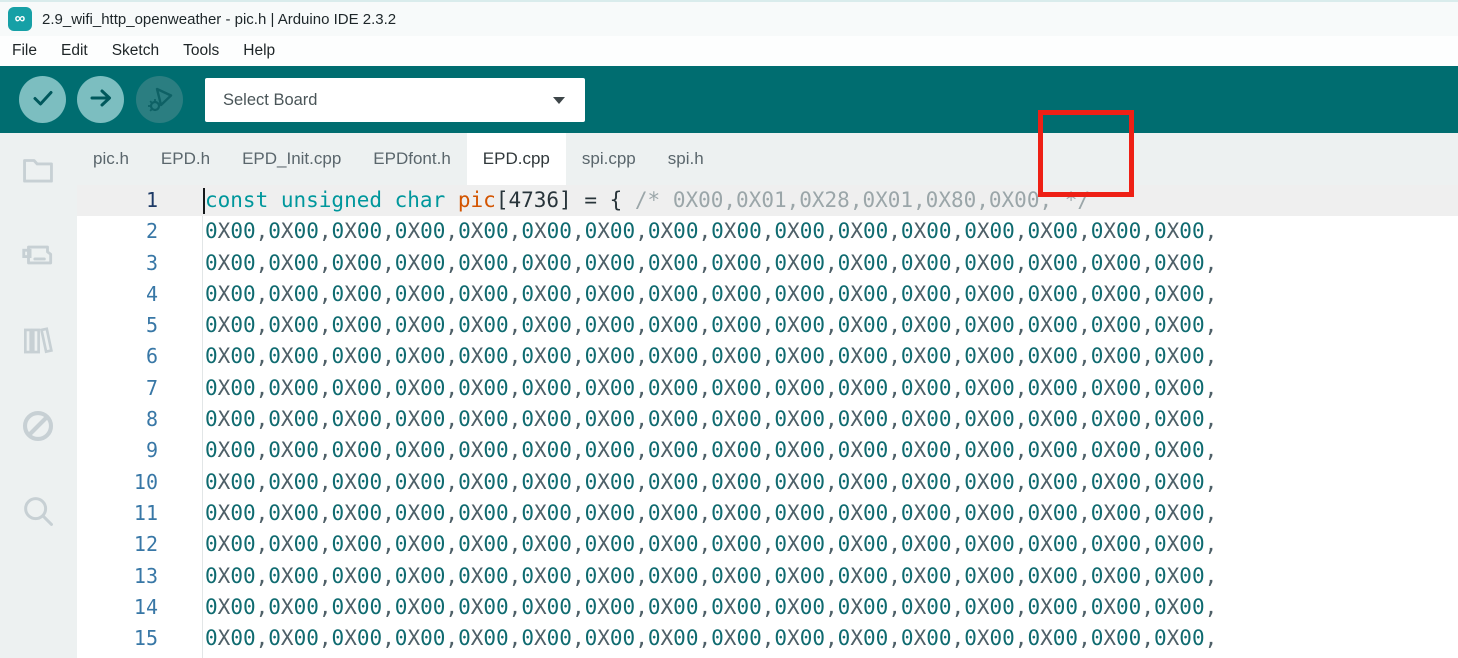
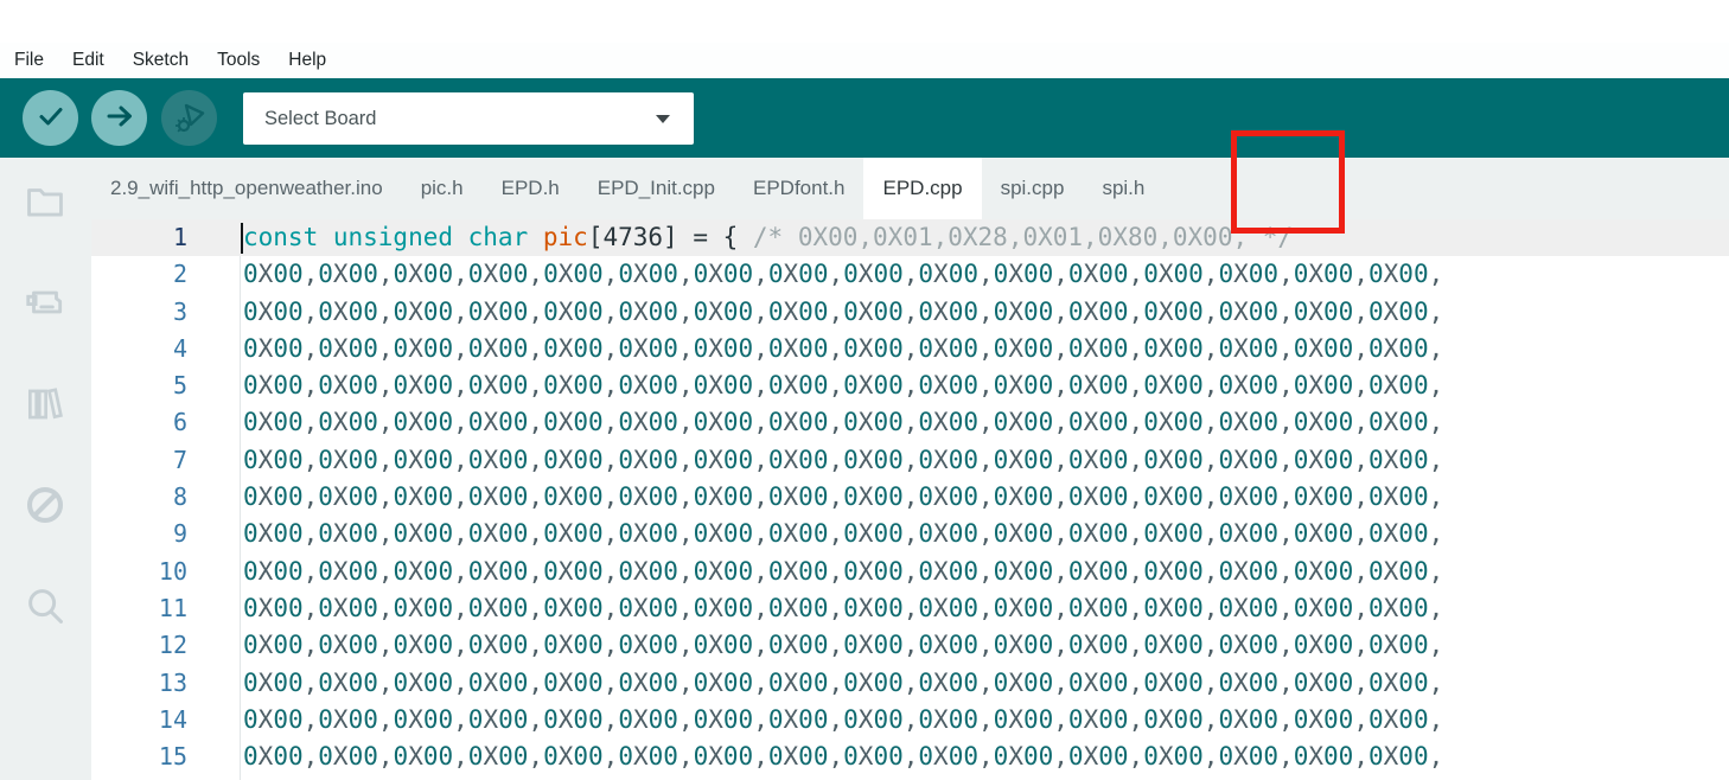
- ∞
- 2.9_wifi_http_openweather - pic.h | Arduino IDE 2.3.2
  File
  Edit
  Sketch
  Tools
  Help
  Select Board
+ 2.9_wifi_http_openweather.ino
  pic.h
  EPD.h
  EPD_Init.cpp
  EPDfont.h
  EPD.cpp
  spi.cpp
  spi.h
  1
  2
  3
  4
  5
  6
  7
  8
  9
  10
  11
  12
  13
  14
  15
  const unsigned char pic[4736] = { /* 0X00,0X01,0X28,0X01,0X80,0X00, */
  0X00,0X00,0X00,0X00,0X00,0X00,0X00,0X00,0X00,0X00,0X00,0X00,0X00,0X00,0X00,0X00,
  0X00,0X00,0X00,0X00,0X00,0X00,0X00,0X00,0X00,0X00,0X00,0X00,0X00,0X00,0X00,0X00,
  0X00,0X00,0X00,0X00,0X00,0X00,0X00,0X00,0X00,0X00,0X00,0X00,0X00,0X00,0X00,0X00,
  0X00,0X00,0X00,0X00,0X00,0X00,0X00,0X00,0X00,0X00,0X00,0X00,0X00,0X00,0X00,0X00,
  0X00,0X00,0X00,0X00,0X00,0X00,0X00,0X00,0X00,0X00,0X00,0X00,0X00,0X00,0X00,0X00,
  0X00,0X00,0X00,0X00,0X00,0X00,0X00,0X00,0X00,0X00,0X00,0X00,0X00,0X00,0X00,0X00,
  0X00,0X00,0X00,0X00,0X00,0X00,0X00,0X00,0X00,0X00,0X00,0X00,0X00,0X00,0X00,0X00,
  0X00,0X00,0X00,0X00,0X00,0X00,0X00,0X00,0X00,0X00,0X00,0X00,0X00,0X00,0X00,0X00,
  0X00,0X00,0X00,0X00,0X00,0X00,0X00,0X00,0X00,0X00,0X00,0X00,0X00,0X00,0X00,0X00,
  0X00,0X00,0X00,0X00,0X00,0X00,0X00,0X00,0X00,0X00,0X00,0X00,0X00,0X00,0X00,0X00,
  0X00,0X00,0X00,0X00,0X00,0X00,0X00,0X00,0X00,0X00,0X00,0X00,0X00,0X00,0X00,0X00,
  0X00,0X00,0X00,0X00,0X00,0X00,0X00,0X00,0X00,0X00,0X00,0X00,0X00,0X00,0X00,0X00,
  0X00,0X00,0X00,0X00,0X00,0X00,0X00,0X00,0X00,0X00,0X00,0X00,0X00,0X00,0X00,0X00,
  0X00,0X00,0X00,0X00,0X00,0X00,0X00,0X00,0X00,0X00,0X00,0X00,0X00,0X00,0X00,0X00,
